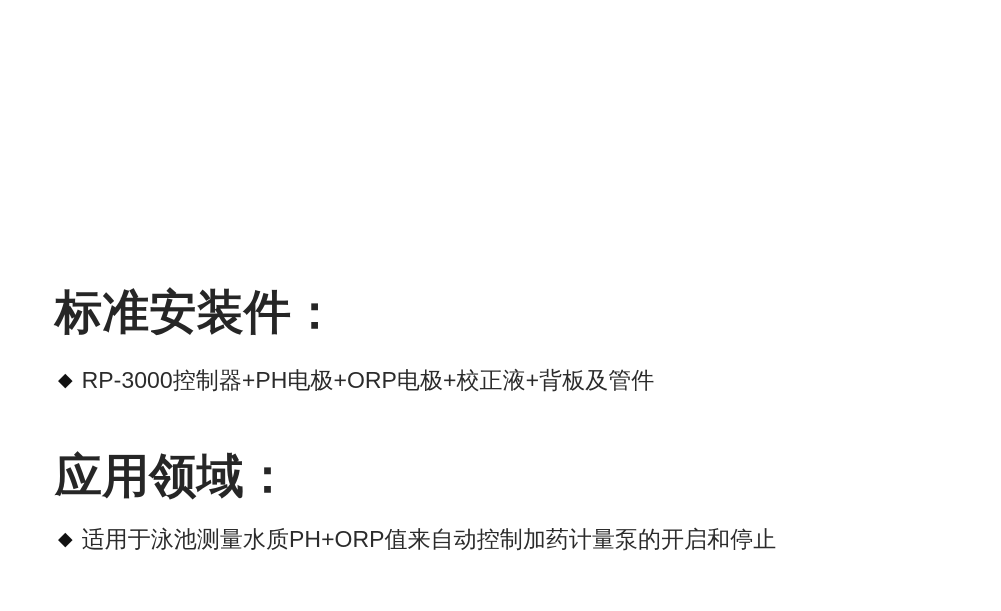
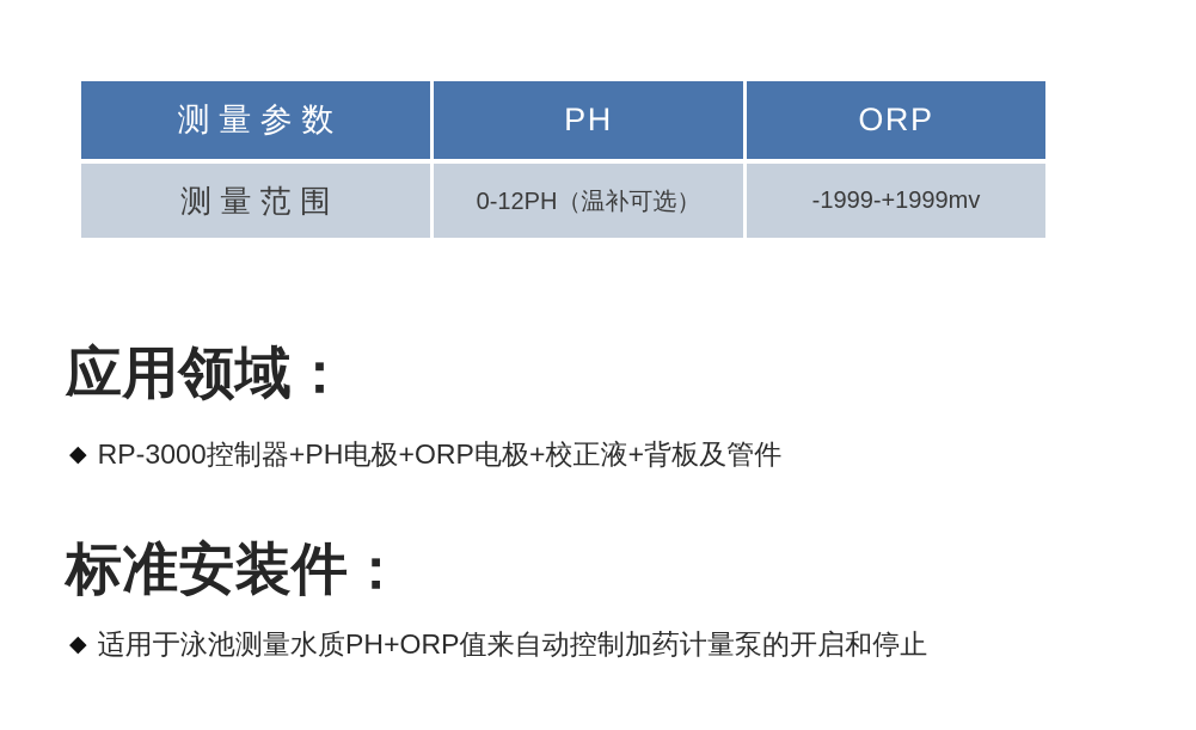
+ 测量参数	PH	ORP
+ 测量范围	0-12PH（温补可选）	-1999-+1999mv
- 标准安装件：
+ 应用领域：
  ◆
  RP-3000控制器+PH电极+ORP电极+校正液+背板及管件
- 应用领域：
+ 标准安装件：
  ◆
  适用于泳池测量水质PH+ORP值来自动控制加药计量泵的开启和停止
